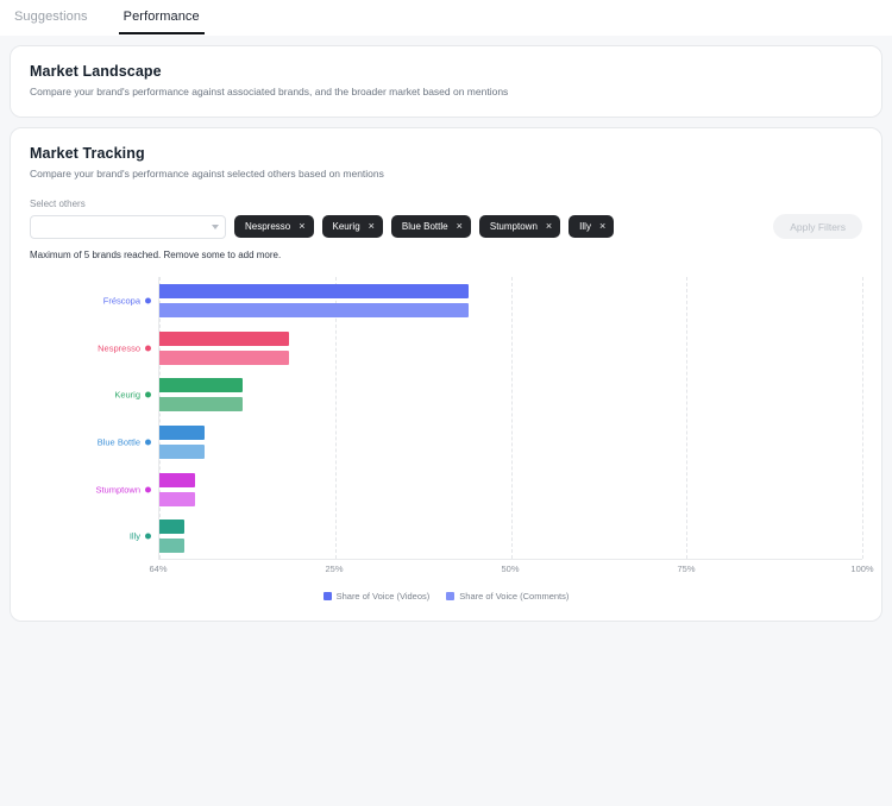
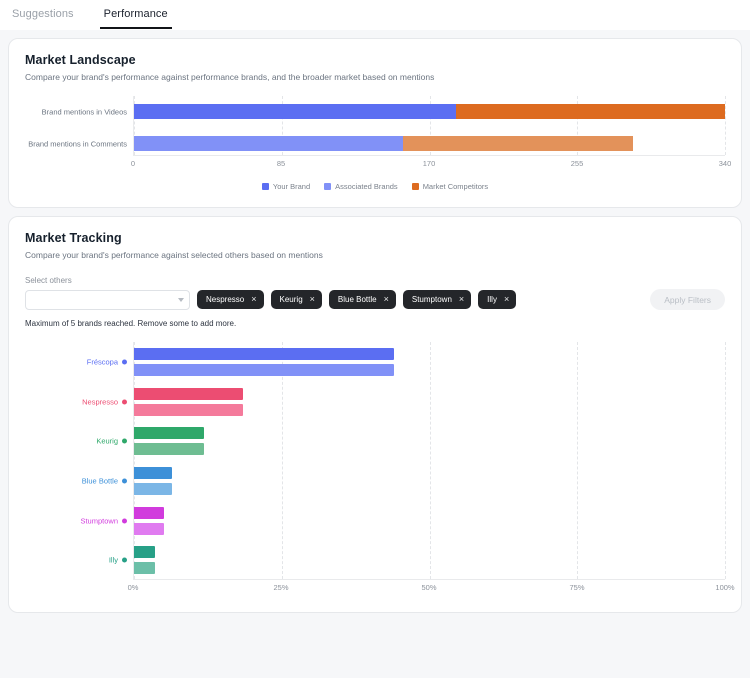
  Suggestions
  Performance
  Market Landscape
- Compare your brand's performance against associated brands, and the broader market based on mentions
+ Compare your brand's performance against performance brands, and the broader market based on mentions
+ Brand mentions in Videos
+ Brand mentions in Comments
+ 0
+ 85
+ 170
+ 255
+ 340
+ Your Brand
+ Associated Brands
+ Market Competitors
  Market Tracking
  Compare your brand's performance against selected others based on mentions
  Select others
  Nespresso
  ×
  Keurig
  ×
  Blue Bottle
  ×
  Stumptown
  ×
  Illy
  ×
  Apply Filters
  Maximum of 5 brands reached. Remove some to add more.
  Fréscopa
  Nespresso
  Keurig
  Blue Bottle
  Stumptown
  Illy
- 64%
+ 0%
  25%
  50%
  75%
  100%
- Share of Voice (Videos)
- Share of Voice (Comments)
